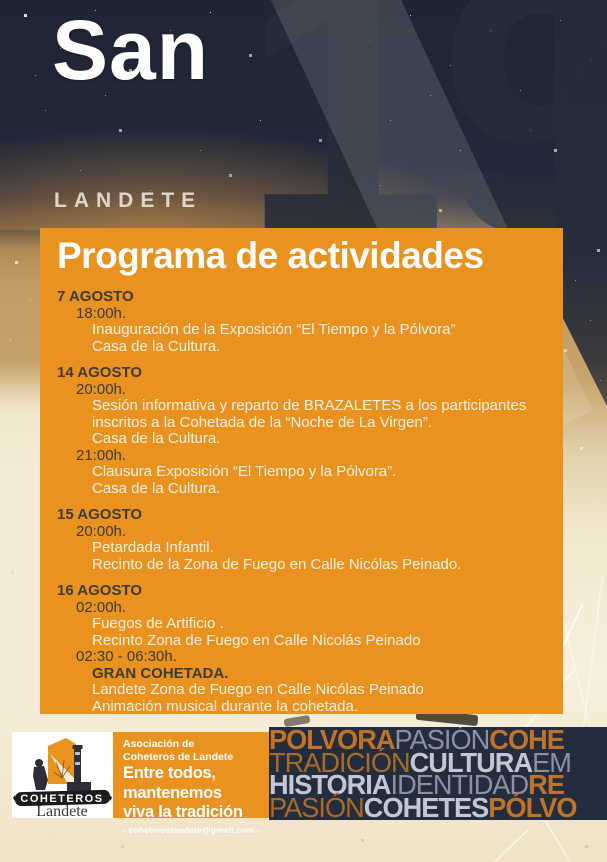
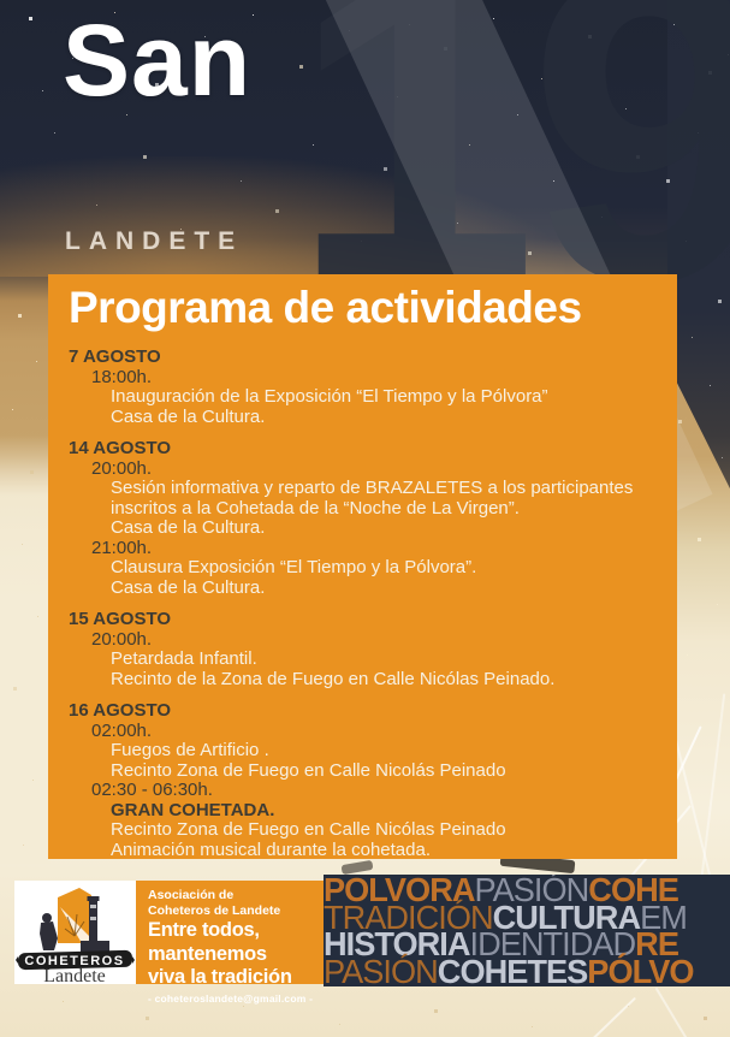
  19
  San
  LANDETE
  Programa de actividades
  7 AGOSTO
  18:00h.
  Inauguración de la Exposición “El Tiempo y la Pólvora”
  Casa de la Cultura.
  14 AGOSTO
  20:00h.
  Sesión informativa y reparto de BRAZALETES a los participantes
  inscritos a la Cohetada de la “Noche de La Virgen”.
  Casa de la Cultura.
  21:00h.
  Clausura Exposición “El Tiempo y la Pólvora”.
  Casa de la Cultura.
  15 AGOSTO
  20:00h.
  Petardada Infantil.
  Recinto de la Zona de Fuego en Calle Nicólas Peinado.
  16 AGOSTO
  02:00h.
  Fuegos de Artificio .
  Recinto Zona de Fuego en Calle Nicolás Peinado
  02:30 - 06:30h.
  GRAN COHETADA.
- Landete Zona de Fuego en Calle Nicólas Peinado
+ Recinto Zona de Fuego en Calle Nicólas Peinado
  Animación musical durante la cohetada.
  COHETEROS
  Landete
  Asociación de
  Coheteros de Landete
  Entre todos,
  mantenemos
  viva la tradición
  - coheteroslandete@gmail.com -
  POLVORAPASIÓNCOHE
  TRADICIÓNCULTURAEM
  HISTORIAIDENTIDADRE
  PASIÓNCOHETESPÓLVO
